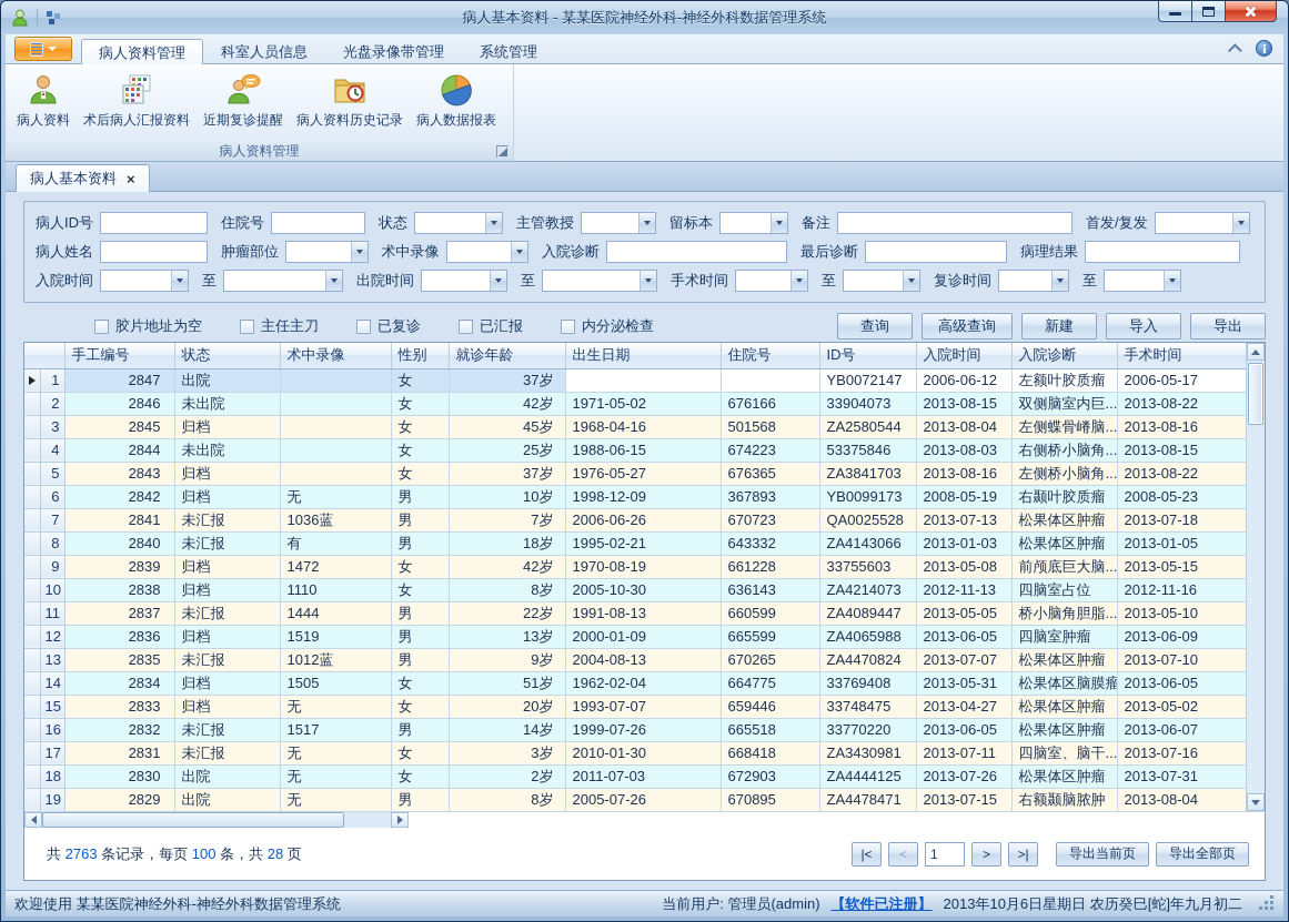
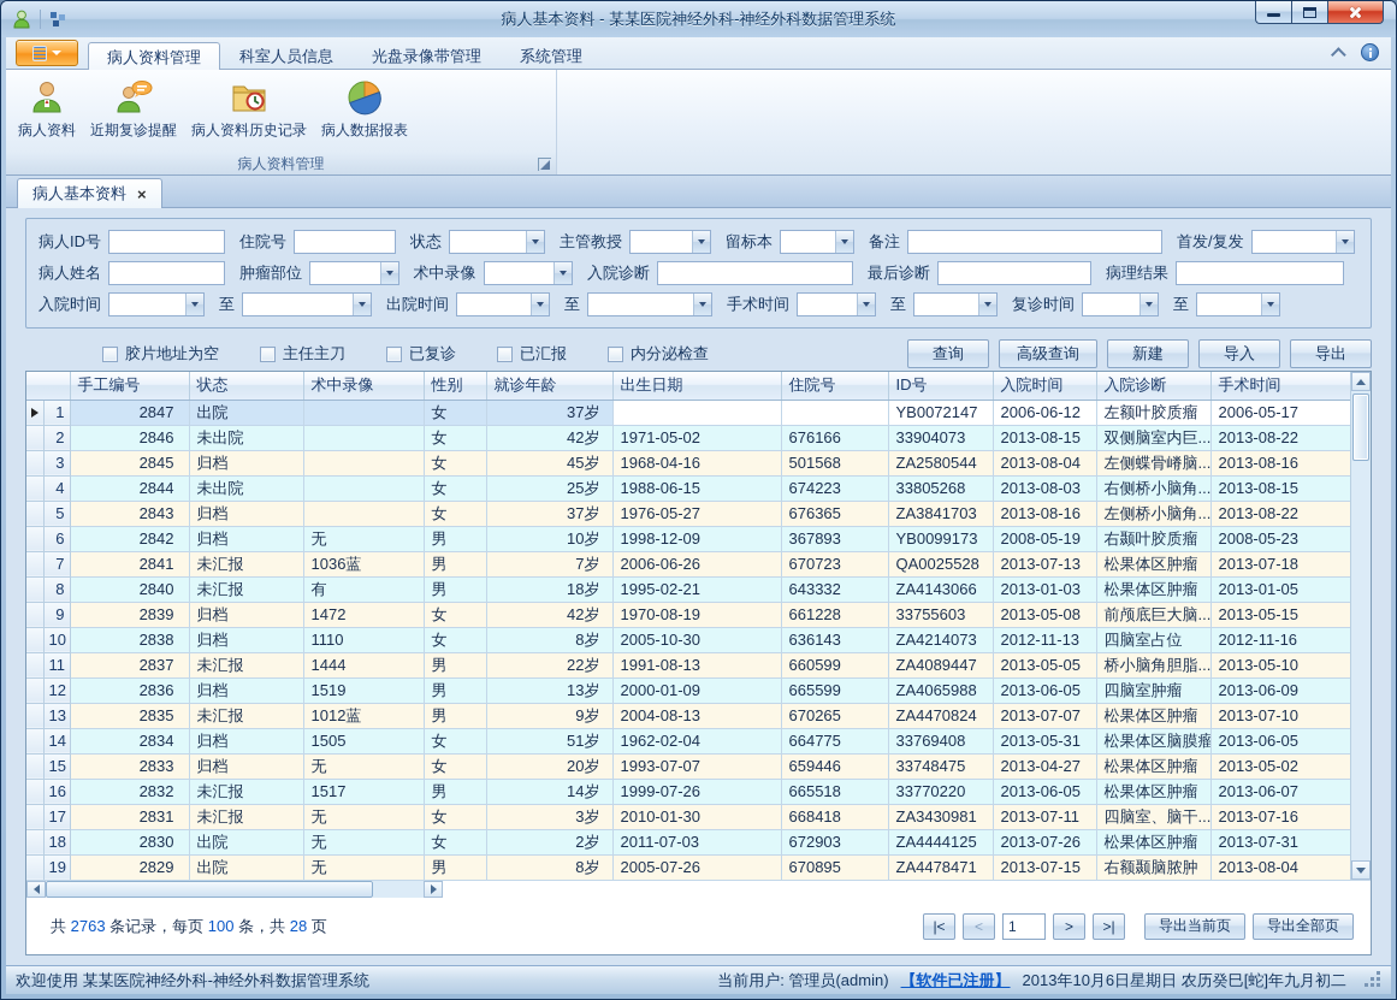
  病人基本资料 - 某某医院神经外科-神经外科数据管理系统
  病人资料管理
  科室人员信息
  光盘录像带管理
  系统管理
  病人资料
- 术后病人汇报资料
  近期复诊提醒
  病人资料历史记录
  病人数据报表
  病人资料管理
  病人基本资料
  ×
  病人ID号
  住院号
  状态
  主管教授
  留标本
  备注
  首发/复发
  病人姓名
  肿瘤部位
  术中录像
  入院诊断
  最后诊断
  病理结果
  入院时间
  至
  出院时间
  至
  手术时间
  至
  复诊时间
  至
  胶片地址为空
  主任主刀
  已复诊
  已汇报
  内分泌检查
  查询
  高级查询
  新建
  导入
  导出
  	手工编号	状态	术中录像	性别	就诊年龄	出生日期	住院号	ID号	入院时间	入院诊断	手术时间
  	1	2847	出院		女	37岁			YB0072147	2006-06-12	左额叶胶质瘤	2006-05-17
  	2	2846	未出院		女	42岁	1971-05-02	676166	33904073	2013-08-15	双侧脑室内巨...	2013-08-22
  	3	2845	归档		女	45岁	1968-04-16	501568	ZA2580544	2013-08-04	左侧蝶骨嵴脑...	2013-08-16
- 	4	2844	未出院		女	25岁	1988-06-15	674223	53375846	2013-08-03	右侧桥小脑角...	2013-08-15
+ 	4	2844	未出院		女	25岁	1988-06-15	674223	33805268	2013-08-03	右侧桥小脑角...	2013-08-15
  	5	2843	归档		女	37岁	1976-05-27	676365	ZA3841703	2013-08-16	左侧桥小脑角...	2013-08-22
  	6	2842	归档	无	男	10岁	1998-12-09	367893	YB0099173	2008-05-19	右颞叶胶质瘤	2008-05-23
  	7	2841	未汇报	1036蓝	男	7岁	2006-06-26	670723	QA0025528	2013-07-13	松果体区肿瘤	2013-07-18
  	8	2840	未汇报	有	男	18岁	1995-02-21	643332	ZA4143066	2013-01-03	松果体区肿瘤	2013-01-05
  	9	2839	归档	1472	女	42岁	1970-08-19	661228	33755603	2013-05-08	前颅底巨大脑...	2013-05-15
  	10	2838	归档	1110	女	8岁	2005-10-30	636143	ZA4214073	2012-11-13	四脑室占位	2012-11-16
  	11	2837	未汇报	1444	男	22岁	1991-08-13	660599	ZA4089447	2013-05-05	桥小脑角胆脂...	2013-05-10
  	12	2836	归档	1519	男	13岁	2000-01-09	665599	ZA4065988	2013-06-05	四脑室肿瘤	2013-06-09
  	13	2835	未汇报	1012蓝	男	9岁	2004-08-13	670265	ZA4470824	2013-07-07	松果体区肿瘤	2013-07-10
  	14	2834	归档	1505	女	51岁	1962-02-04	664775	33769408	2013-05-31	松果体区脑膜瘤	2013-06-05
  	15	2833	归档	无	女	20岁	1993-07-07	659446	33748475	2013-04-27	松果体区肿瘤	2013-05-02
  	16	2832	未汇报	1517	男	14岁	1999-07-26	665518	33770220	2013-06-05	松果体区肿瘤	2013-06-07
  	17	2831	未汇报	无	女	3岁	2010-01-30	668418	ZA3430981	2013-07-11	四脑室、脑干...	2013-07-16
  	18	2830	出院	无	女	2岁	2011-07-03	672903	ZA4444125	2013-07-26	松果体区肿瘤	2013-07-31
  	19	2829	出院	无	男	8岁	2005-07-26	670895	ZA4478471	2013-07-15	右额颞脑脓肿	2013-08-04
  共 2763 条记录，每页 100 条，共 28 页
  |<
  <
  1
  >
  >|
  导出当前页
  导出全部页
  欢迎使用 某某医院神经外科-神经外科数据管理系统
  当前用户: 管理员(admin)
  【软件已注册】
  2013年10月6日星期日 农历癸巳[蛇]年九月初二
